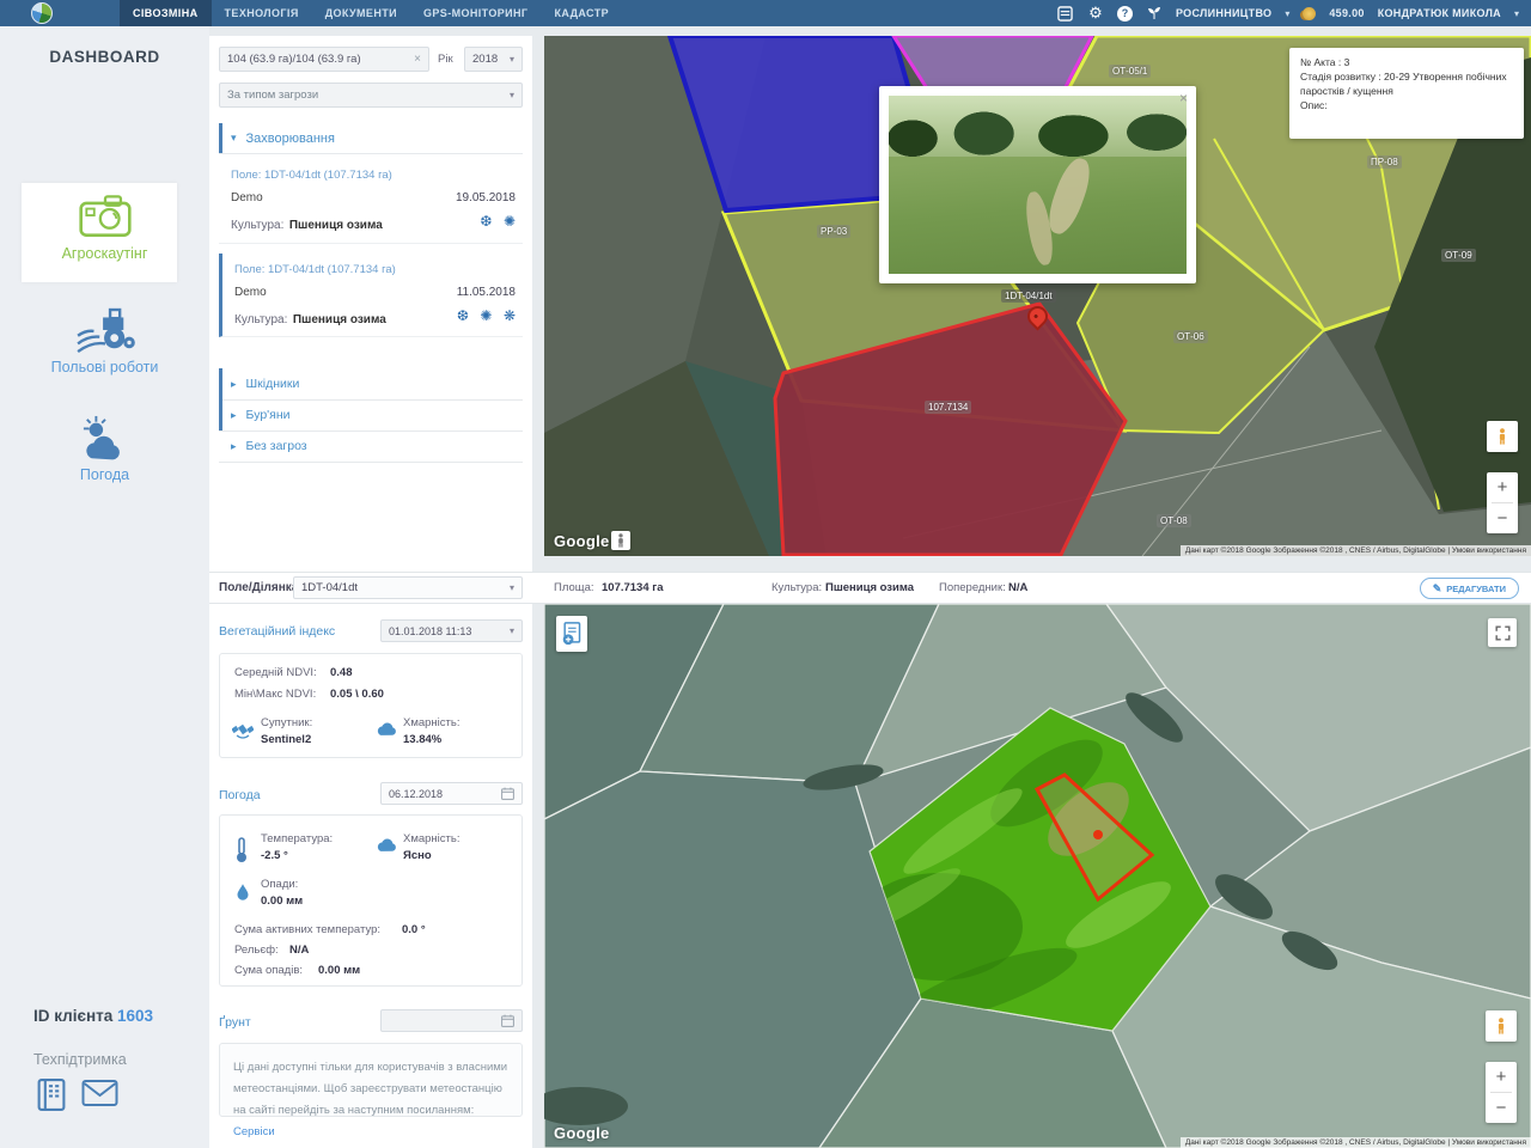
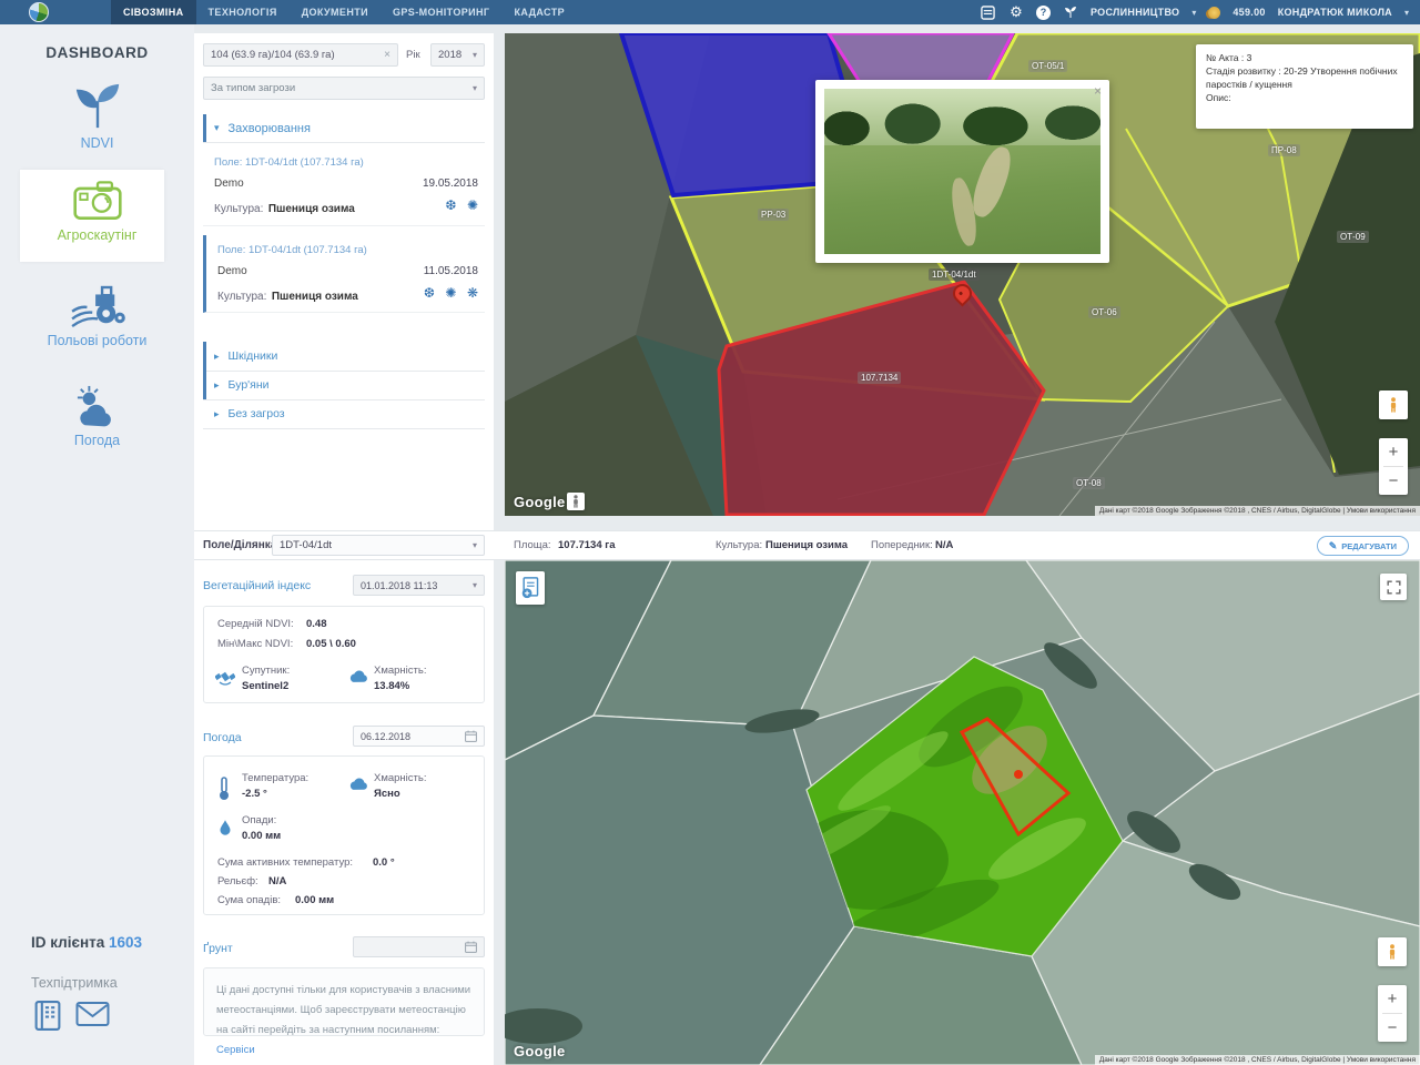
  СІВОЗМІНА
  ТЕХНОЛОГІЯ
  ДОКУМЕНТИ
  GPS-МОНІТОРИНГ
  КАДАСТР
  ⚙
  ?
  РОСЛИННИЦТВО
  ▾
  459.00
  КОНДРАТЮК МИКОЛА
  ▾
  DASHBOARD
+ NDVI
  Агроскаутінг
  Польові роботи
  Погода
  ID клієнта 1603
  Техпідтримка
  104 (63.9 га)/104 (63.9 га)
  ×
  Рік
  2018
  ▾
  За типом загрози
  ▾
  ▾
  Захворювання
  Поле: 1DT-04/1dt (107.7134 га)
  Demo
  19.05.2018
  Культура: Пшениця озима
  ❆ ✺
  Поле: 1DT-04/1dt (107.7134 га)
  Demo
  11.05.2018
  Культура: Пшениця озима
  ❆ ✺ ❋
  ▸
  Шкідники
  ▸
  Бур'яни
  ▸
  Без загроз
  РР-03
  ОТ-05/1
  ПР-08
  ОТ-09
  ОТ-06
  ОТ-08
  107.7134
  1DT-04/1dt
  ×
  № Акта : 3
  Стадія розвитку : 20-29 Утворення побічних паростків / кущення
  Опис:
  +
  −
  Google
  Поле/Ділянк
  1DT-04/1dt
  ▾
  Площа:
  107.7134 га
  Культура:
  Пшениця озима
  Попередник:
  N/A
  ✎
  РЕДАГУВАТИ
  Вегетаційний індекс
  01.01.2018 11:13
  ▾
  Середній NDVI:
  0.48
  Мін\Макс NDVI:
  0.05 \ 0.60
  Супутник:
  Sentinel2
  Хмарність:
  13.84%
  Погода
  06.12.2018
  Температура:
  -2.5 °
  Хмарність:
  Ясно
  Опади:
  0.00 мм
  Сума активних температур:
  0.0 °
  Рельєф:
  N/A
  Сума опадів:
  0.00 мм
  Ґрунт
  Ці дані доступні тільки для користувачів з власними метеостанціями. Щоб зареєструвати метеостанцію на сайті перейдіть за наступним посиланням: Сервіси
  +
  −
  Google
